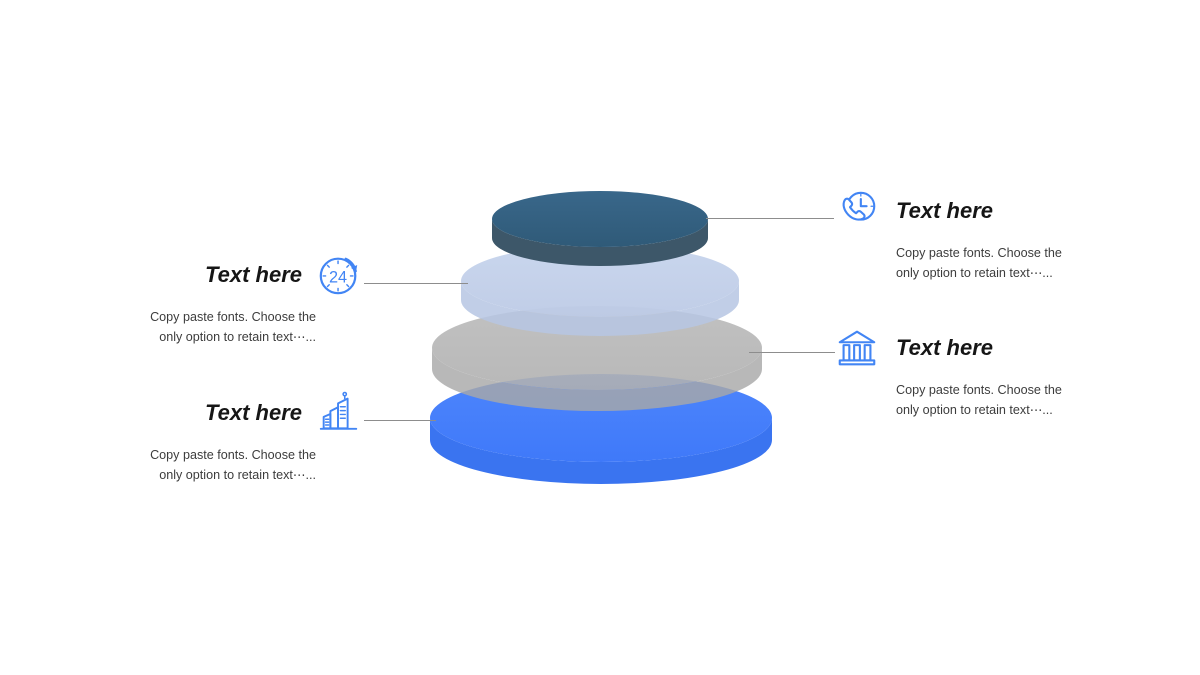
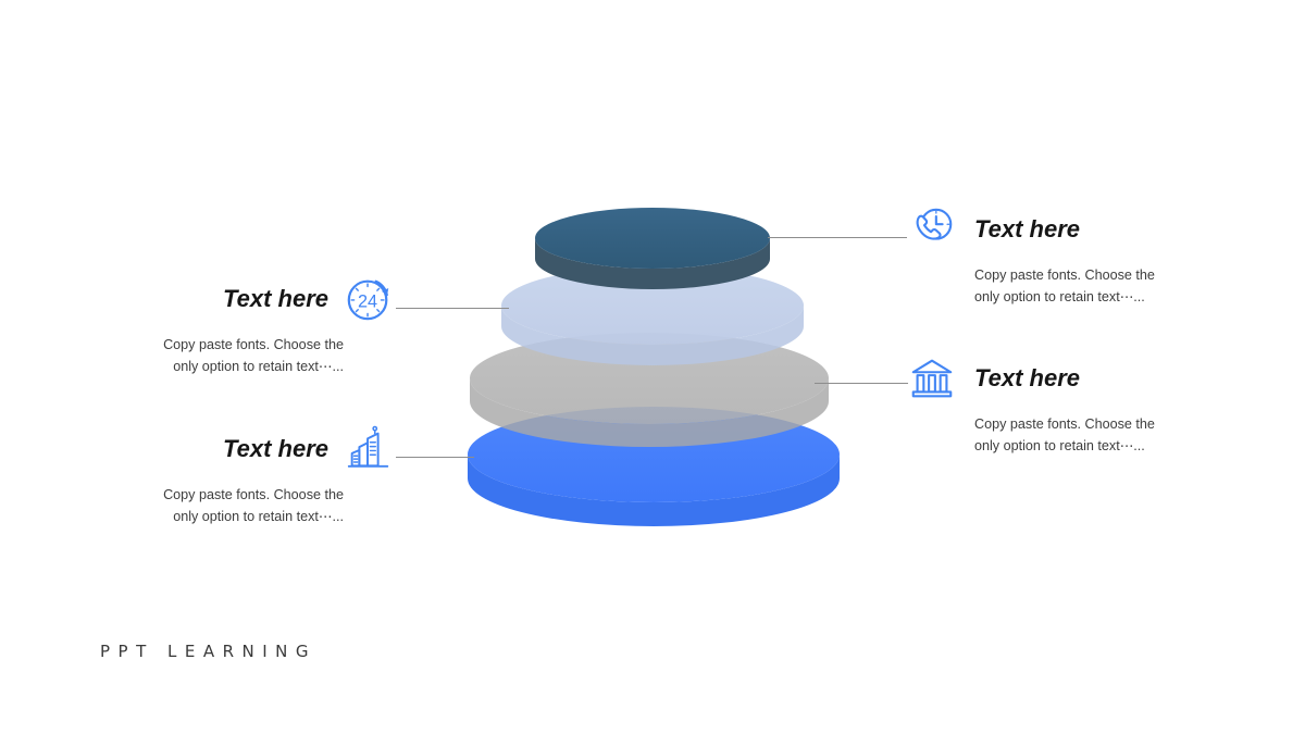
  Text here
  24
  Copy paste fonts. Choose the
  only option to retain text⋯...
  Text here
  Copy paste fonts. Choose the
  only option to retain text⋯...
  Text here
  Copy paste fonts. Choose the
  only option to retain text⋯...
  Text here
  Copy paste fonts. Choose the
  only option to retain text⋯...
+ PPT LEARNING
